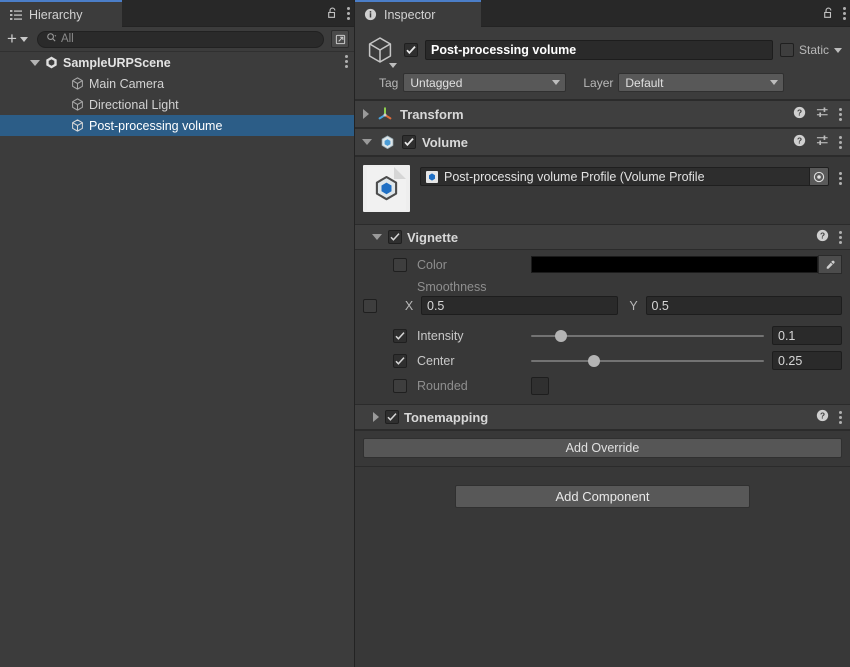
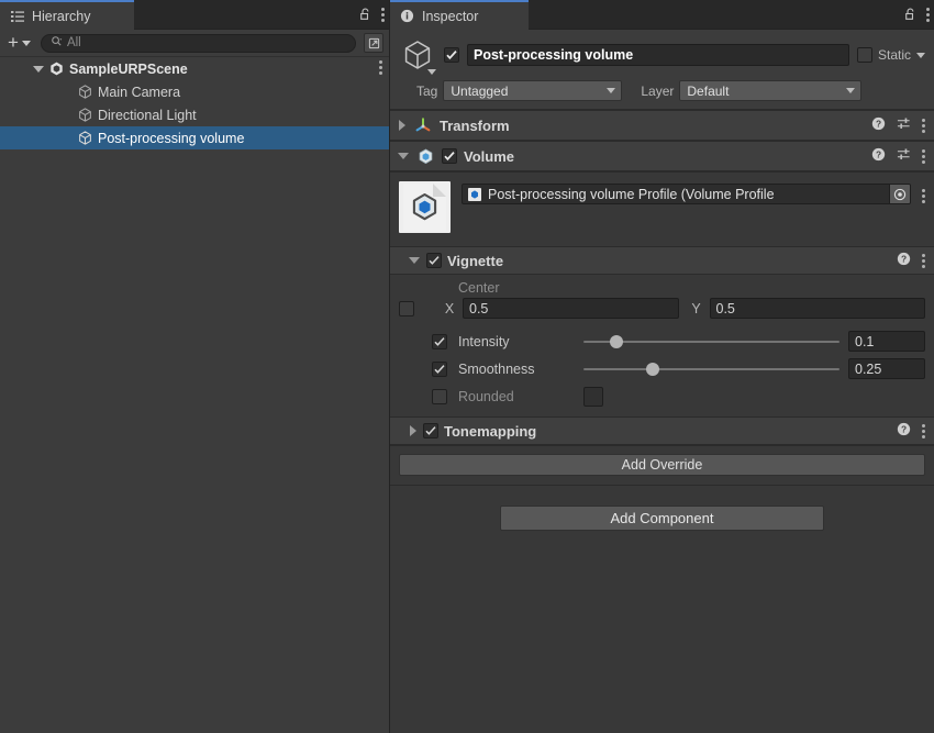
  Hierarchy
  +
  All
  SampleURPScene
  Main Camera
  Directional Light
  Post-processing volume
  Inspector
  Post-processing volume
  Static
  Tag
  Untagged
  Layer
  Default
  Transform
  ?
  Volume
  ?
  Post-processing volume Profile (Volume Profile
  Vignette
  ?
- Color
- Smoothness
+ Center
  X
  0.5
  Y
  0.5
  Intensity
  0.1
- Center
+ Smoothness
  0.25
  Rounded
  Tonemapping
  ?
  Add Override
  Add Component
